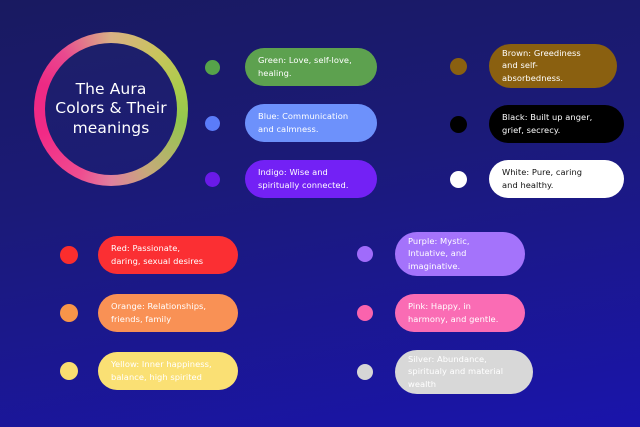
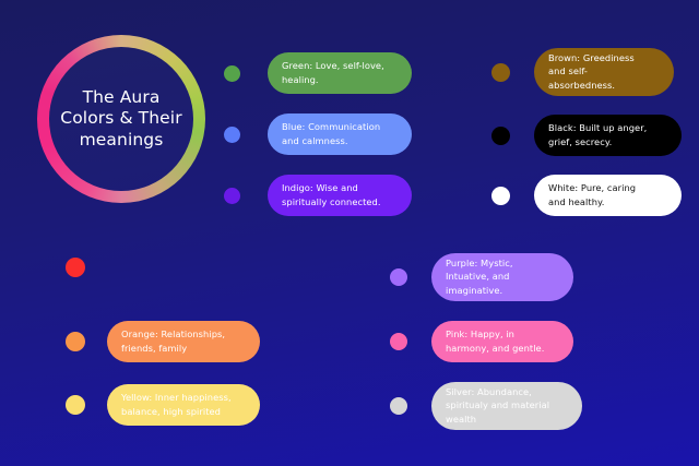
  The Aura
  Colors & Their
  meanings
  Green: Love, self-love,
  healing.
  Blue: Communication
  and calmness.
  Indigo: Wise and
  spiritually connected.
  Brown: Greediness
  and self-
  absorbedness.
  Black: Built up anger,
  grief, secrecy.
  White: Pure, caring
  and healthy.
- Red: Passionate,
- daring, sexual desires
  Orange: Relationships,
  friends, family
  Yellow: Inner happiness,
  balance, high spirited
  Purple: Mystic,
  Intuative, and
  imaginative.
  Pink: Happy, in
  harmony, and gentle.
  Silver: Abundance,
  spiritualy and material
  wealth
